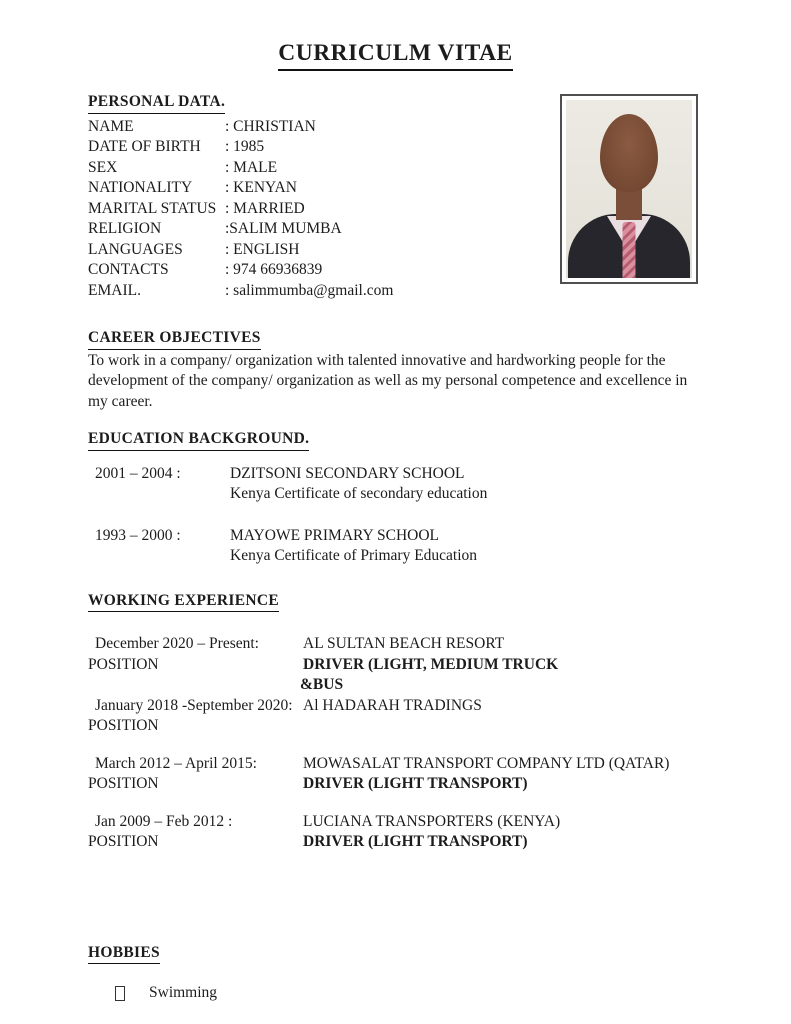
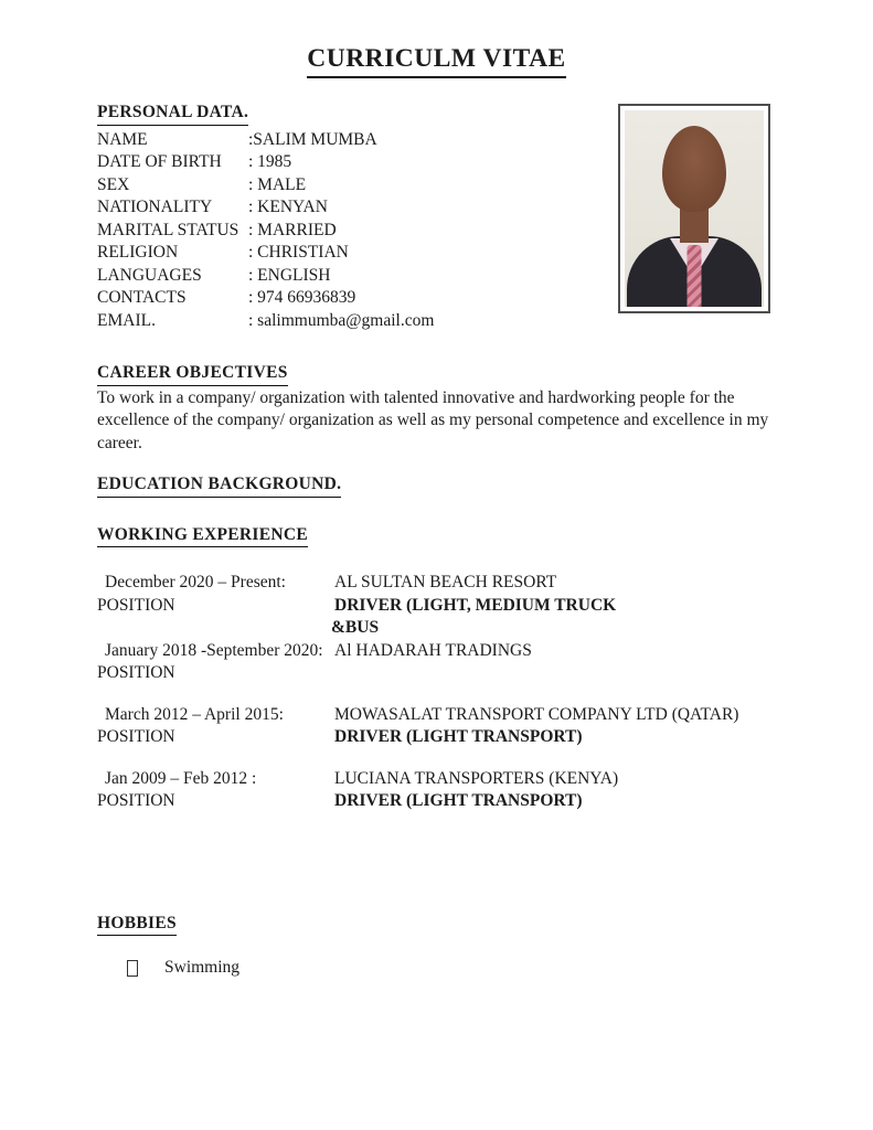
  CURRICULM VITAE
  PERSONAL DATA.
  NAME
- : CHRISTIAN
+ :SALIM MUMBA
  DATE OF BIRTH
  : 1985
  SEX
  : MALE
  NATIONALITY
  : KENYAN
  MARITAL STATUS
  : MARRIED
  RELIGION
- :SALIM MUMBA
+ : CHRISTIAN
  LANGUAGES
  : ENGLISH
  CONTACTS
  : 974 66936839
  EMAIL.
  : salimmumba@gmail.com
  CAREER OBJECTIVES
- To work in a company/ organization with talented innovative and hardworking people for the development of the company/ organization as well as my personal competence and excellence in my career.
+ To work in a company/ organization with talented innovative and hardworking people for the excellence of the company/ organization as well as my personal competence and excellence in my career.
  EDUCATION BACKGROUND.
- 2001 – 2004 :
- DZITSONI SECONDARY SCHOOL
- Kenya Certificate of secondary education
- 1993 – 2000 :
- MAYOWE PRIMARY SCHOOL
- Kenya Certificate of Primary Education
  WORKING EXPERIENCE
  December 2020 – Present:
  AL SULTAN BEACH RESORT
  POSITION
  DRIVER (LIGHT, MEDIUM TRUCK
  &BUS
  January 2018 -September 2020:
  Al HADARAH TRADINGS
  POSITION
  March 2012 – April 2015:
  MOWASALAT TRANSPORT COMPANY LTD (QATAR)
  POSITION
  DRIVER (LIGHT TRANSPORT)
  Jan 2009 – Feb 2012 :
  LUCIANA TRANSPORTERS (KENYA)
  POSITION
  DRIVER (LIGHT TRANSPORT)
  HOBBIES
  Swimming
